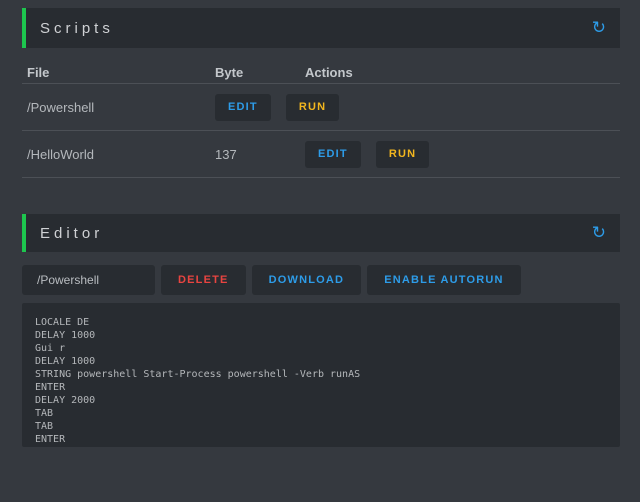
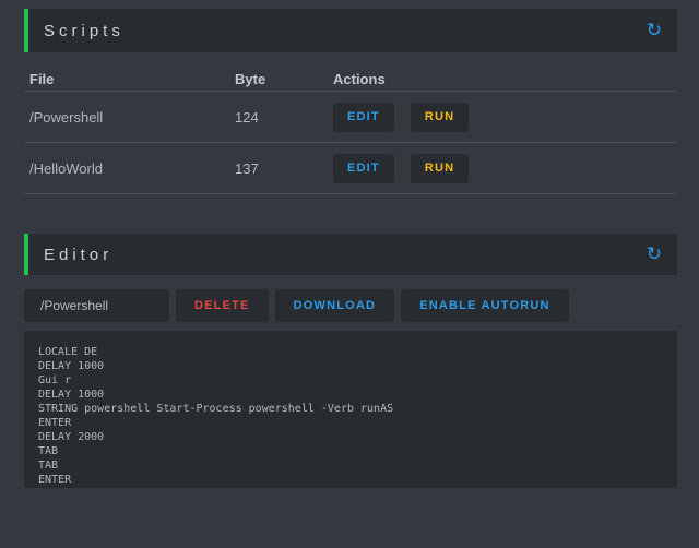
  Scripts
  ↻
  File
  Byte
  Actions
  /Powershell
+ 124
  EDIT
  RUN
  /HelloWorld
  137
  EDIT
  RUN
  Editor
  ↻
  /Powershell
  DELETE
  DOWNLOAD
  ENABLE AUTORUN
  LOCALE DE
  DELAY 1000
  Gui r
  DELAY 1000
  STRING powershell Start-Process powershell -Verb runAS
  ENTER
  DELAY 2000
  TAB
  TAB
  ENTER
